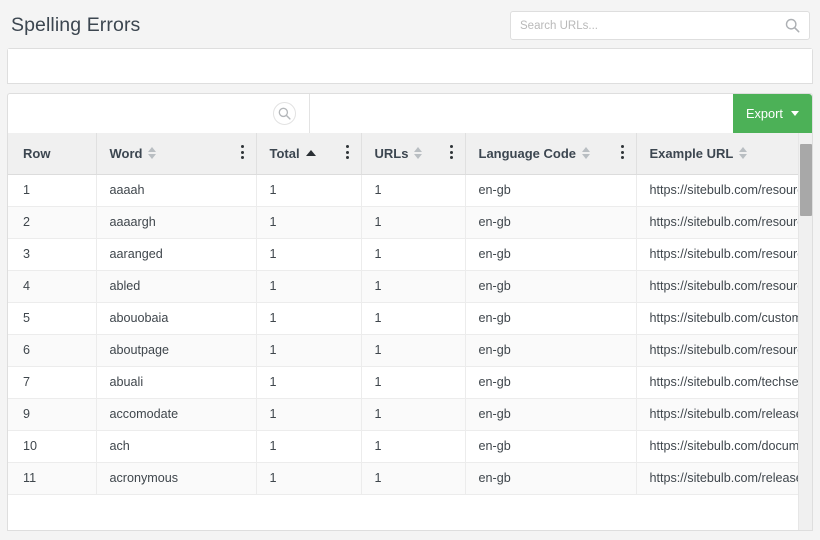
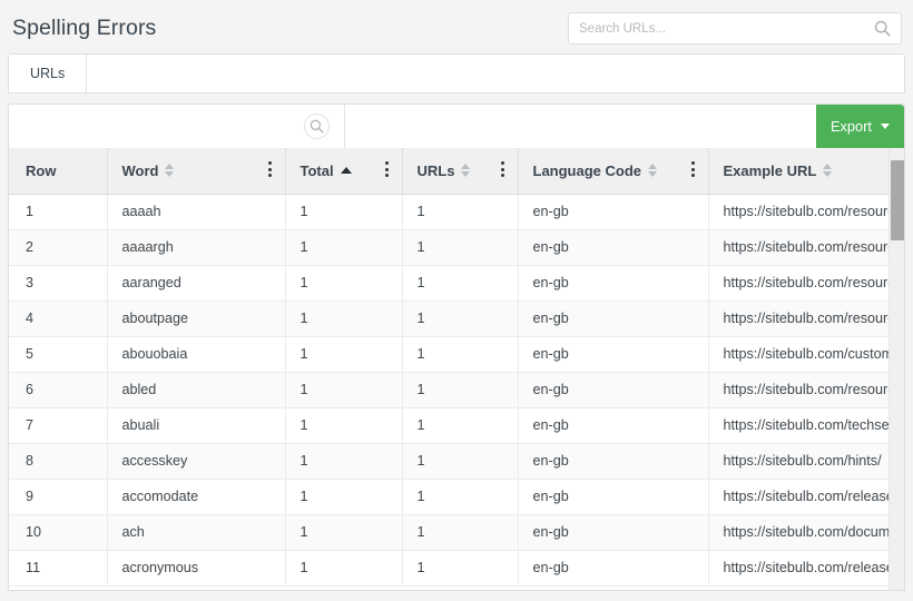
  Spelling Errors
  Search URLs...
+ URLs
  Export
  Row	Word	Total	URLs	Language Code	Example URL
  1	aaaah	1	1	en-gb	https://sitebulb.com/resour
  2	aaaargh	1	1	en-gb	https://sitebulb.com/resour
  3	aaranged	1	1	en-gb	https://sitebulb.com/resour
- 4	abled	1	1	en-gb	https://sitebulb.com/resour
+ 4	aboutpage	1	1	en-gb	https://sitebulb.com/resour
  5	abouobaia	1	1	en-gb	https://sitebulb.com/custom
- 6	aboutpage	1	1	en-gb	https://sitebulb.com/resour
+ 6	abled	1	1	en-gb	https://sitebulb.com/resour
  7	abuali	1	1	en-gb	https://sitebulb.com/techse
+ 8	accesskey	1	1	en-gb	https://sitebulb.com/hints/
  9	accomodate	1	1	en-gb	https://sitebulb.com/releas
  10	ach	1	1	en-gb	https://sitebulb.com/docum
  11	acronymous	1	1	en-gb	https://sitebulb.com/releas
